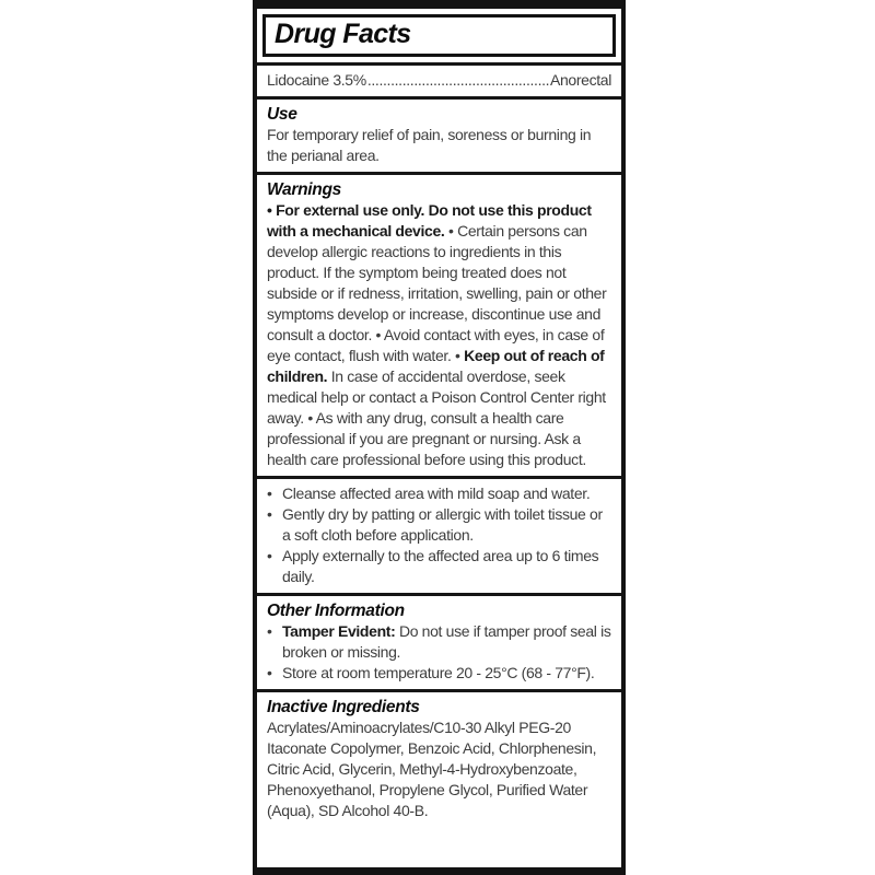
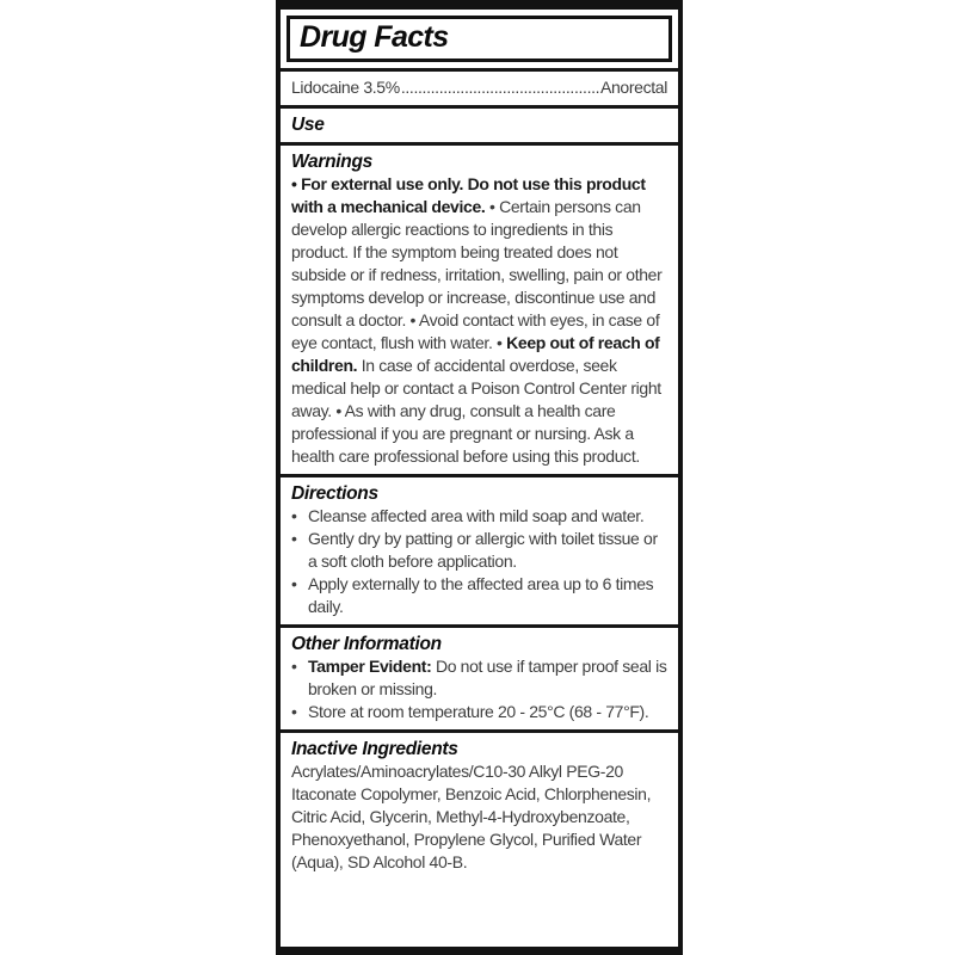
  Drug Facts
  Lidocaine 3.5%
  Anorectal
  Use
- For temporary relief of pain, soreness or burning in the perianal area.
  Warnings
  • For external use only. Do not use this product with a mechanical device. • Certain persons can develop allergic reactions to ingredients in this product. If the symptom being treated does not subside or if redness, irritation, swelling, pain or other symptoms develop or increase, discontinue use and consult a doctor. • Avoid contact with eyes, in case of eye contact, flush with water. • Keep out of reach of children. In case of accidental overdose, seek medical help or contact a Poison Control Center right away. • As with any drug, consult a health care professional if you are pregnant or nursing. Ask a health care professional before using this product.
+ Directions
  •
  Cleanse affected area with mild soap and water.
  •
  Gently dry by patting or allergic with toilet tissue or a soft cloth before application.
  •
  Apply externally to the affected area up to 6 times daily.
  Other Information
  •
  Tamper Evident: Do not use if tamper proof seal is broken or missing.
  •
  Store at room temperature 20 - 25°C (68 - 77°F).
  Inactive Ingredients
  Acrylates/Aminoacrylates/C10-30 Alkyl PEG-20 Itaconate Copolymer, Benzoic Acid, Chlorphenesin, Citric Acid, Glycerin, Methyl-4-Hydroxybenzoate, Phenoxyethanol, Propylene Glycol, Purified Water (Aqua), SD Alcohol 40-B.
